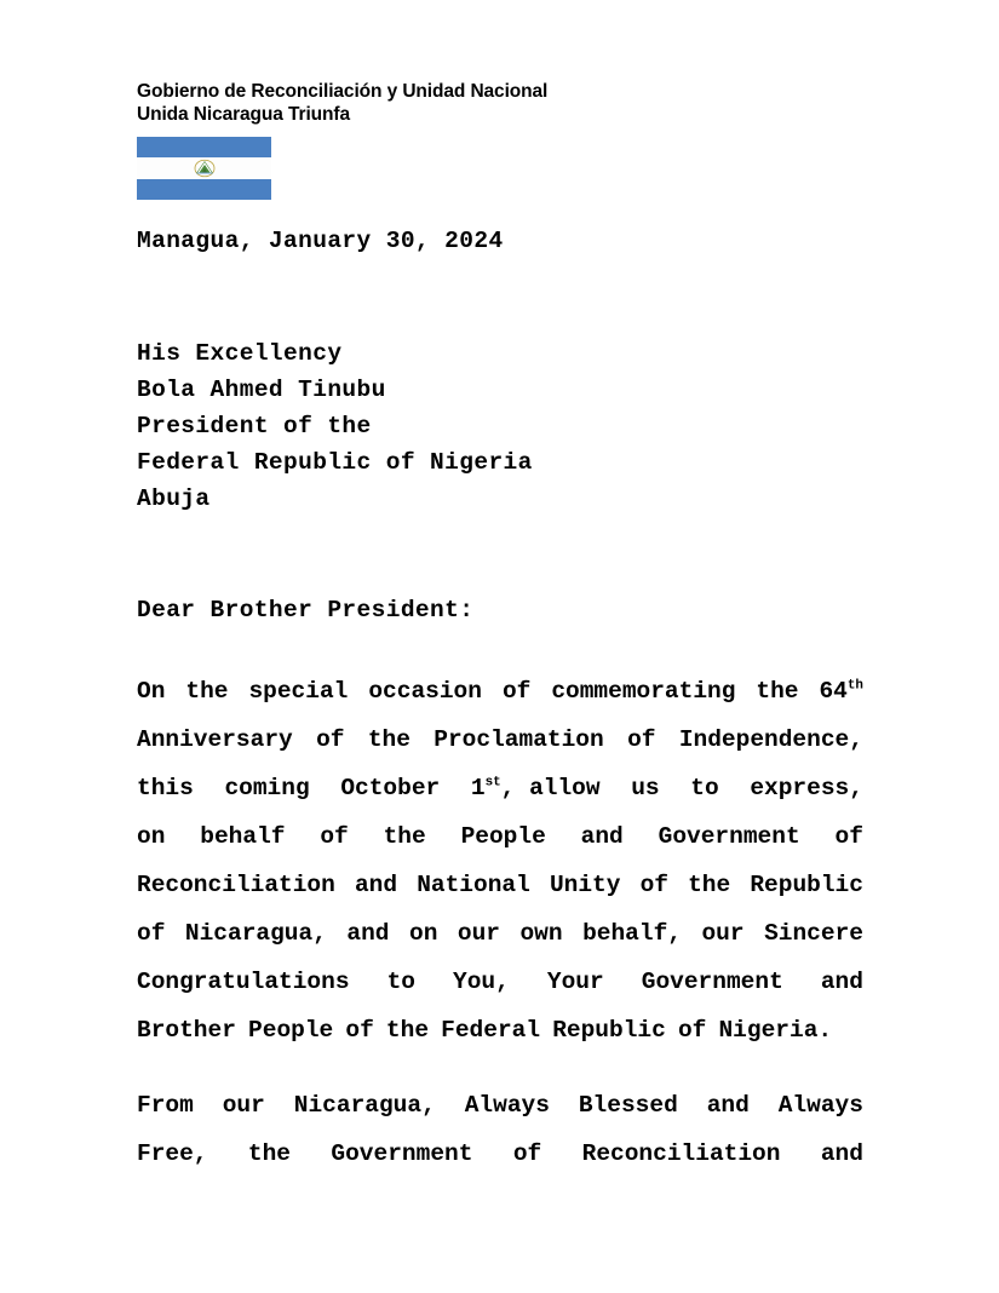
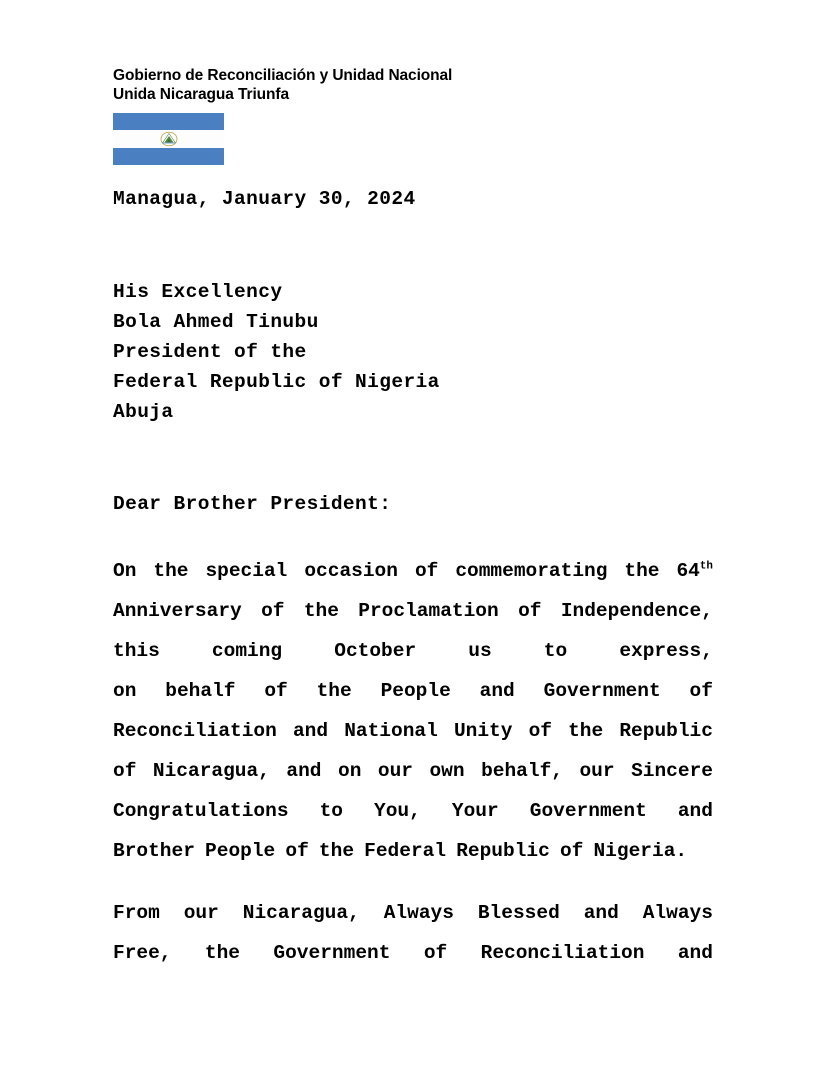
  Gobierno de Reconciliación y Unidad Nacional
  Unida Nicaragua Triunfa
  Managua, January 30, 2024
  His Excellency
  Bola Ahmed Tinubu
  President of the
  Federal Republic of Nigeria
  Abuja
  Dear Brother President:
  On
  the
  special
  occasion
  of
  commemorating
  the
  64th
  Anniversary
  of
  the
  Proclamation
  of
  Independence,
  this
  coming
  October
- 1st, allow
  us
  to
  express,
  on
  behalf
  of
  the
  People
  and
  Government
  of
  Reconciliation
  and
  National
  Unity
  of
  the
  Republic
  of
  Nicaragua,
  and
  on
  our
  own
  behalf,
  our
  Sincere
  Congratulations
  to
  You,
  Your
  Government
  and
  Brother
  People
  of
  the
  Federal
  Republic
  of
  Nigeria.
  From
  our
  Nicaragua,
  Always
  Blessed
  and
  Always
  Free,
  the
  Government
  of
  Reconciliation
  and
